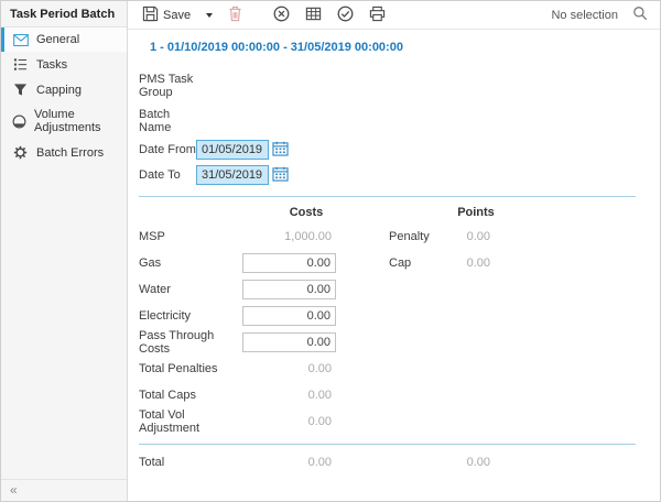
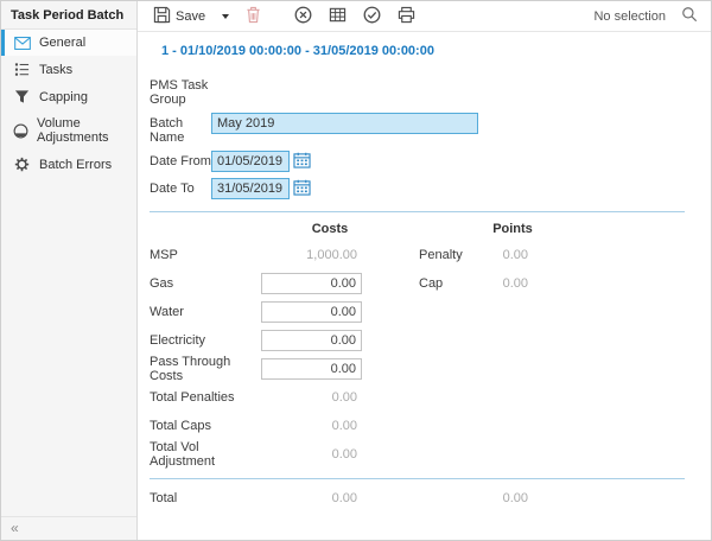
  Task Period Batch
  General
  Tasks
  Capping
  Volume Adjustments
  Batch Errors
  «
  Save
  No selection
  1 - 01/10/2019 00:00:00 - 31/05/2019 00:00:00
  PMS Task Group
  Batch Name
+ May 2019
  Date From
  01/05/2019
  Date To
  31/05/2019
  Costs
  Points
  MSP
  1,000.00
  Penalty
  0.00
  Gas
  0.00
  Cap
  0.00
  Water
  0.00
  Electricity
  0.00
  Pass Through Costs
  0.00
  Total Penalties
  0.00
  Total Caps
  0.00
  Total Vol Adjustment
  0.00
  Total
  0.00
  0.00
